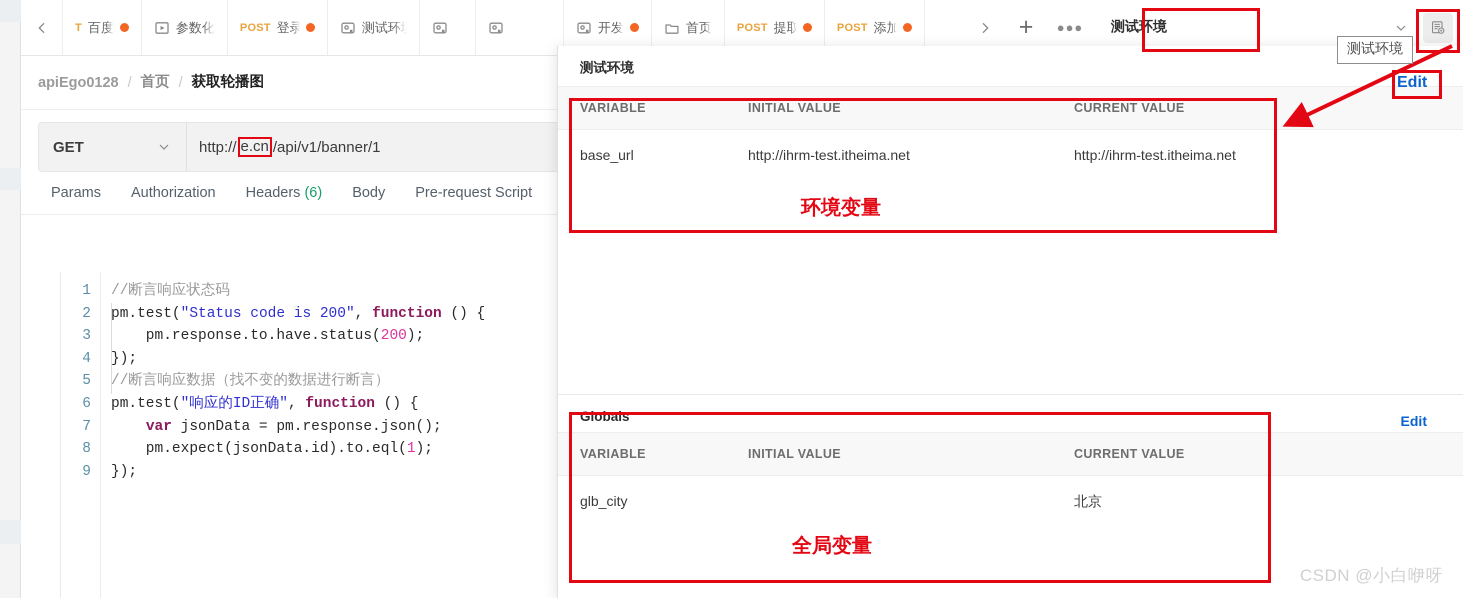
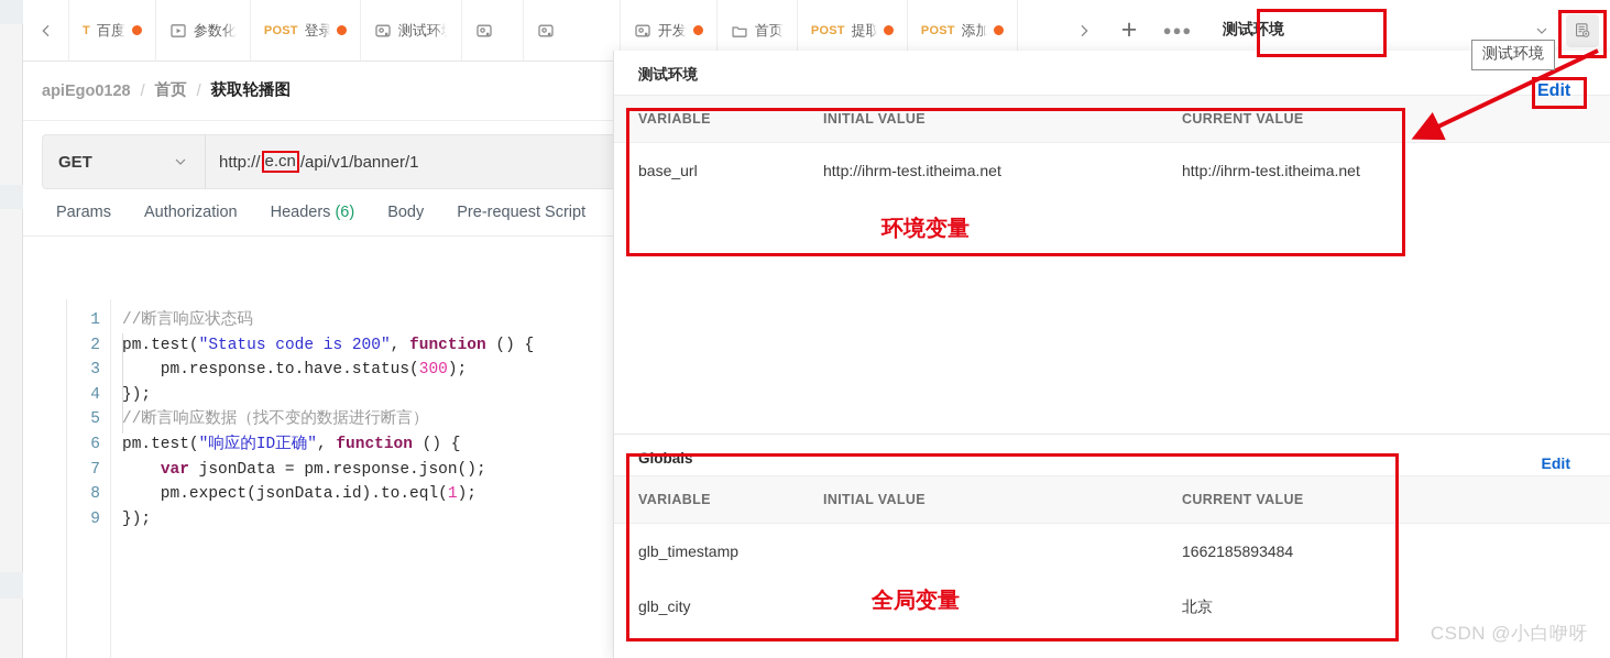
  T
  百度
  参数化
  POST
  登录
  测试环
  开发
  首页
  POST
  提取
  POST
  添加
  +
  ●●●
  测试环境
  测试环境
  apiEgo0128
  /
  首页
  /
  获取轮播图
  GET
  http://
  e.cn
  /api/v1/banner/1
  Params
  Authorization
  Headers (6)
  Body
  Pre-request Script
  1
  2
  3
  4
  5
  6
  7
  8
  9
  //断言响应状态码
  pm.test("Status code is 200", function () {
- pm.response.to.have.status(200);
+ pm.response.to.have.status(300);
  });
  //断言响应数据（找不变的数据进行断言）
  pm.test("响应的ID正确", function () {
  var jsonData = pm.response.json();
  pm.expect(jsonData.id).to.eql(1);
  });
  测试环境
  VARIABLE	INITIAL VALUE	CURRENT VALUE
  base_url	http://ihrm-test.itheima.net	http://ihrm-test.itheima.net
  Globals
  Edit
  VARIABLE	INITIAL VALUE	CURRENT VALUE
+ glb_timestamp		1662185893484
  glb_city		北京
  Edit
  环境变量
  全局变量
  CSDN @小白咿呀
